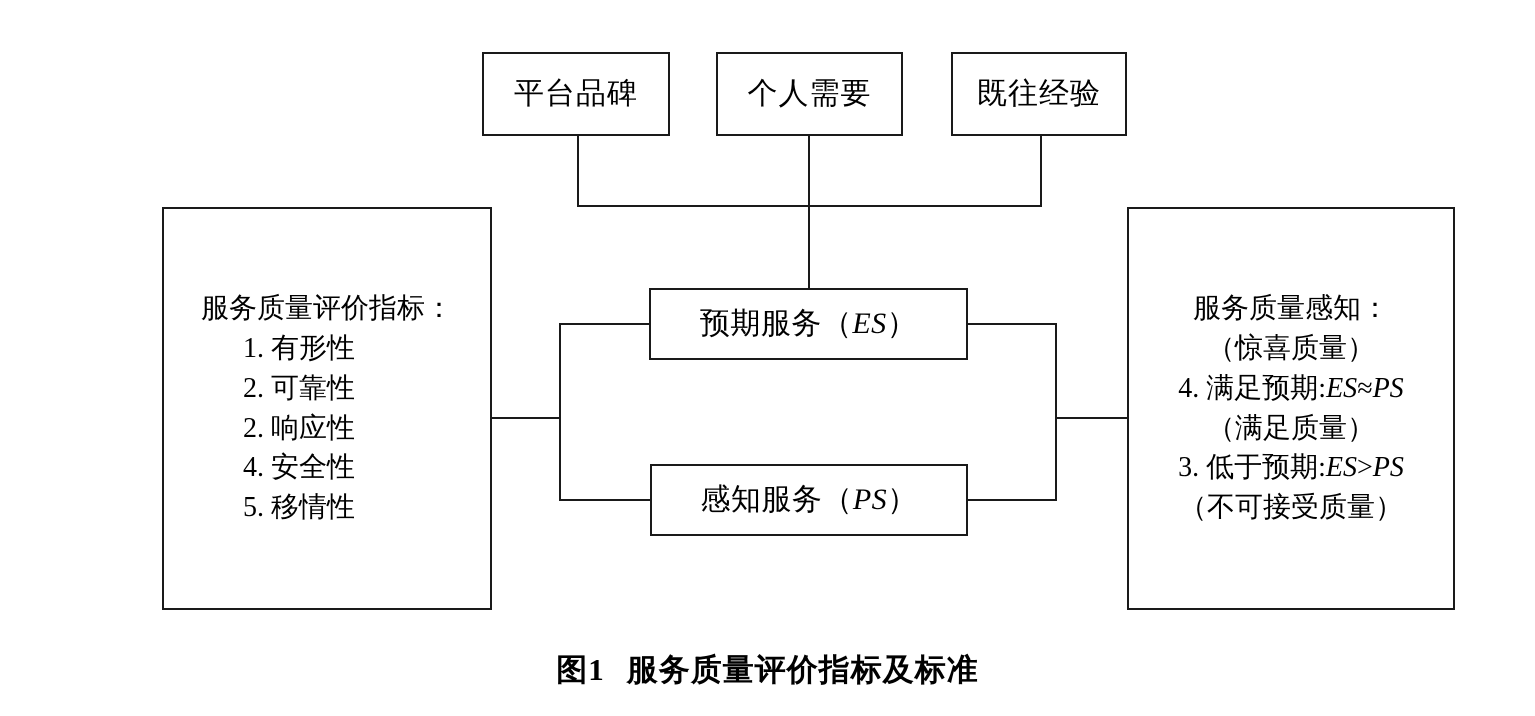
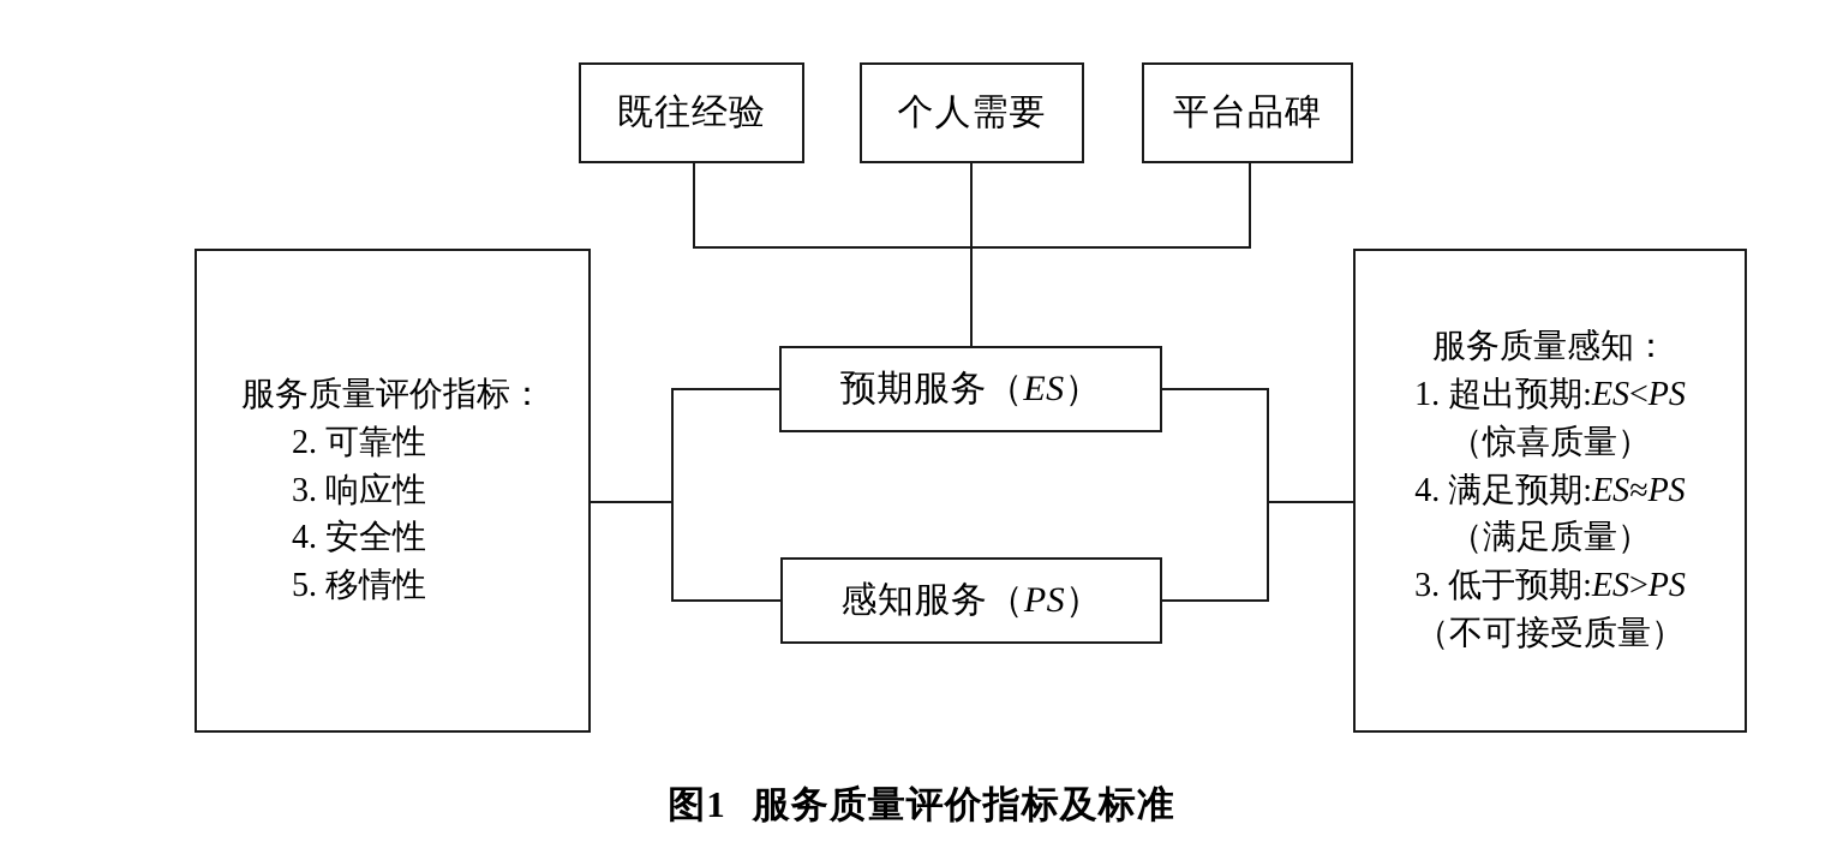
- 平台品碑
+ 既往经验
  个人需要
- 既往经验
+ 平台品碑
  预期服务（ES）
  感知服务（PS）
  服务质量评价指标：
- 1. 有形性
  2. 可靠性
- 2. 响应性
+ 3. 响应性
  4. 安全性
  5. 移情性
  服务质量感知：
+ 1. 超出预期:ES<PS
  （惊喜质量）
  4. 满足预期:ES≈PS
  （满足质量）
  3. 低于预期:ES>PS
  （不可接受质量）
  图1 服务质量评价指标及标准
